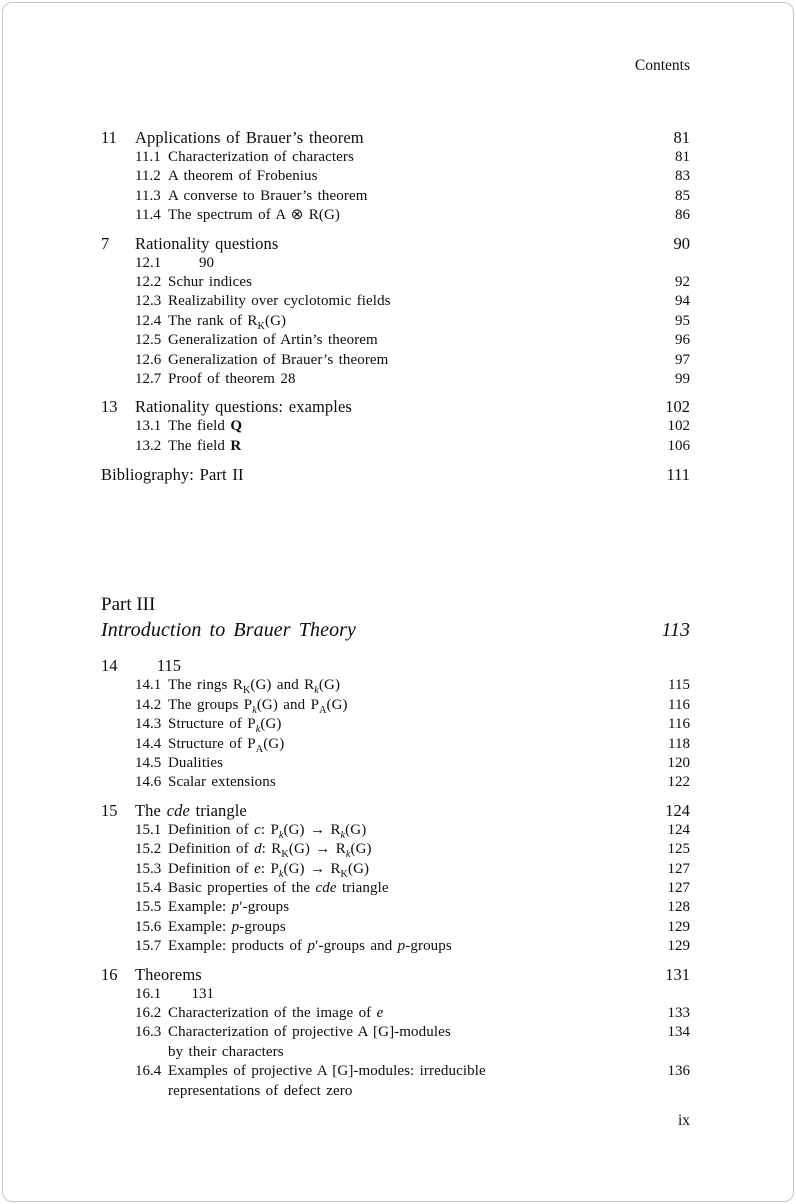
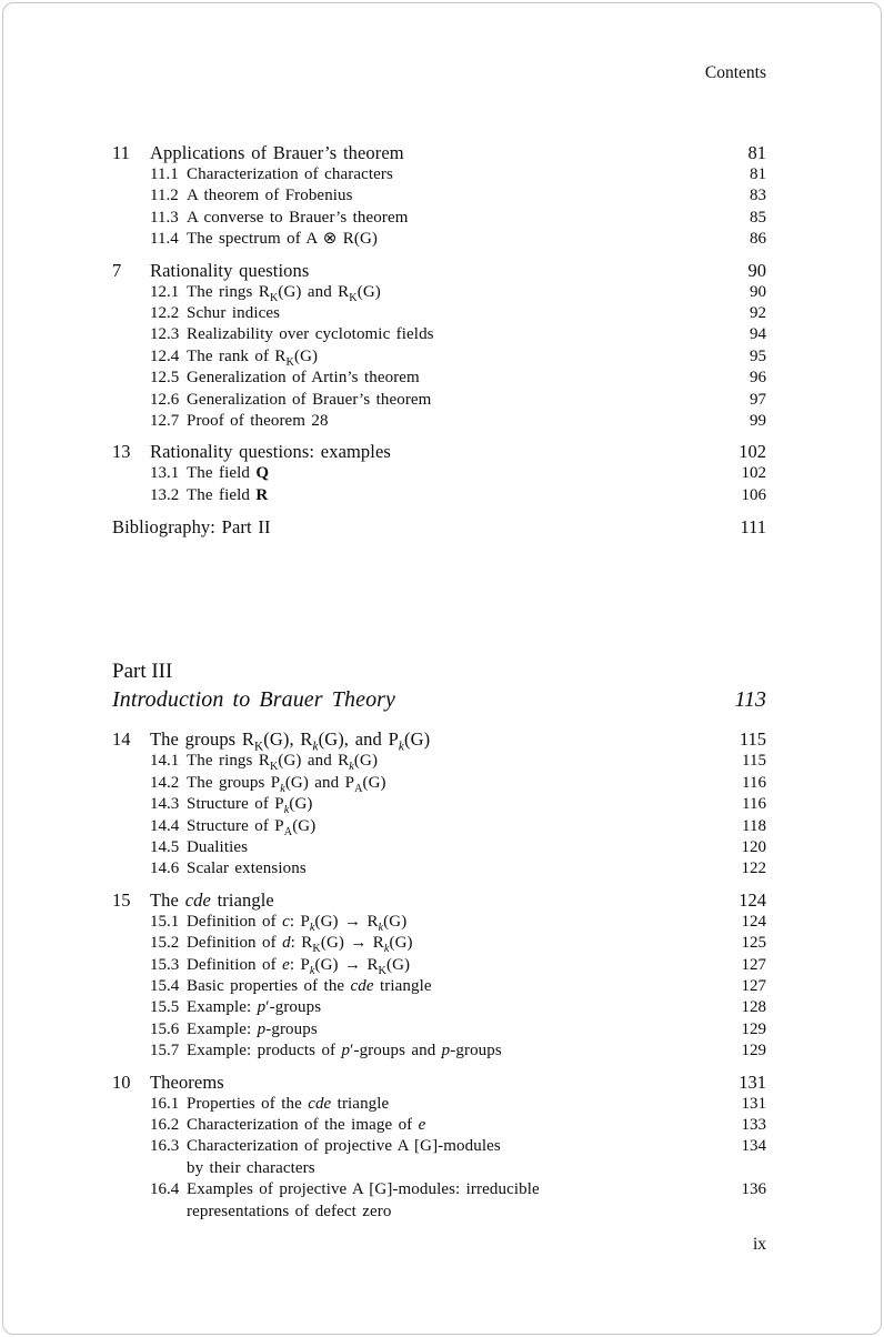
  Contents
  11
  Applications of Brauer’s theorem
  81
  11.1
  Characterization of characters
  81
  11.2
  A theorem of Frobenius
  83
  11.3
  A converse to Brauer’s theorem
  85
  11.4
  The spectrum of A ⊗ R(G)
  86
  7
  Rationality questions
  90
  12.1
+ The rings RK(G) and RK(G)
  90
  12.2
  Schur indices
  92
  12.3
  Realizability over cyclotomic fields
  94
  12.4
  The rank of RK(G)
  95
  12.5
  Generalization of Artin’s theorem
  96
  12.6
  Generalization of Brauer’s theorem
  97
  12.7
  Proof of theorem 28
  99
  13
  Rationality questions: examples
  102
  13.1
  The field Q
  102
  13.2
  The field R
  106
  Bibliography: Part II
  111
  Part III
  Introduction to Brauer Theory
  113
  14
+ The groups RK(G), Rk(G), and Pk(G)
  115
  14.1
  The rings RK(G) and Rk(G)
  115
  14.2
  The groups Pk(G) and PA(G)
  116
  14.3
  Structure of Pk(G)
  116
  14.4
  Structure of PA(G)
  118
  14.5
  Dualities
  120
  14.6
  Scalar extensions
  122
  15
  The cde triangle
  124
  15.1
  Definition of c: Pk(G) → Rk(G)
  124
  15.2
  Definition of d: RK(G) → Rk(G)
  125
  15.3
  Definition of e: Pk(G) → RK(G)
  127
  15.4
  Basic properties of the cde triangle
  127
  15.5
  Example: p′-groups
  128
  15.6
  Example: p-groups
  129
  15.7
  Example: products of p′-groups and p-groups
  129
- 16
+ 10
  Theorems
  131
  16.1
+ Properties of the cde triangle
  131
  16.2
  Characterization of the image of e
  133
  16.3
  Characterization of projective A [G]-modules
  134
  by their characters
  16.4
  Examples of projective A [G]-modules: irreducible
  136
  representations of defect zero
  ix
